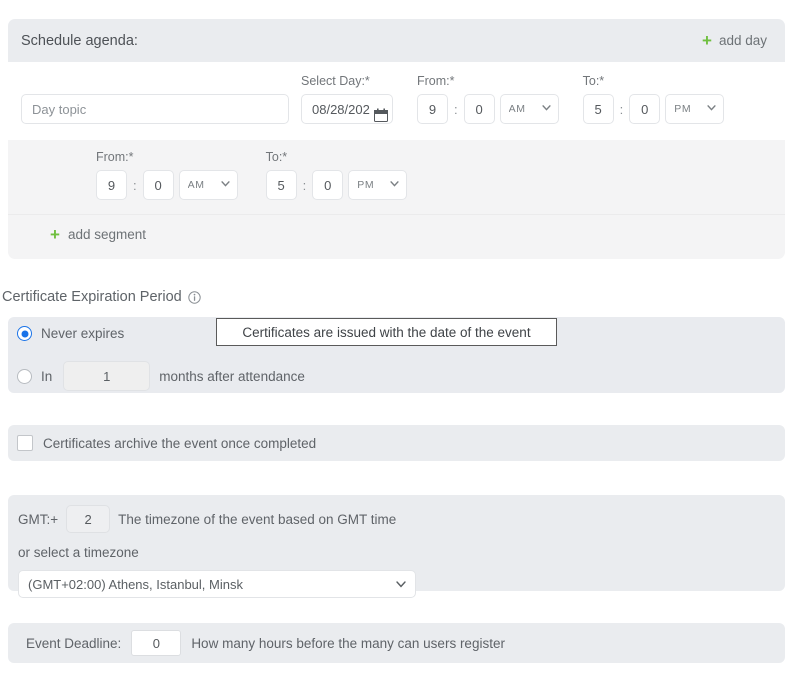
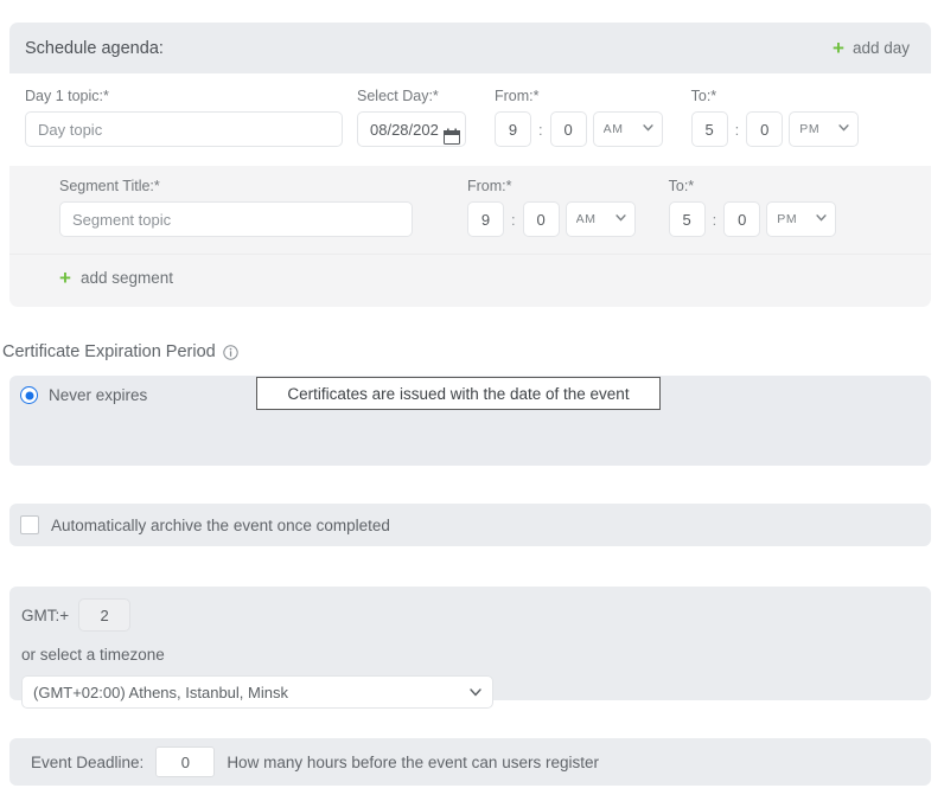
  Schedule agenda:
  +
  add day
+ Day 1 topic:*
  Day topic
  Select Day:*
  08/28/202
  From:*
  9
  :
  0
  AM
  To:*
  5
  :
  0
  PM
+ Segment Title:*
+ Segment topic
  From:*
  9
  :
  0
  AM
  To:*
  5
  :
  0
  PM
  +
  add segment
  Certificate Expiration Period
  Never expires
- In
- 1
- months after attendance
  Certificates are issued with the date of the event
- Certificates archive the event once completed
+ Automatically archive the event once completed
  GMT:+
  2
- The timezone of the event based on GMT time
  or select a timezone
  (GMT+02:00) Athens, Istanbul, Minsk
  Event Deadline:
  0
- How many hours before the many can users register
+ How many hours before the event can users register
